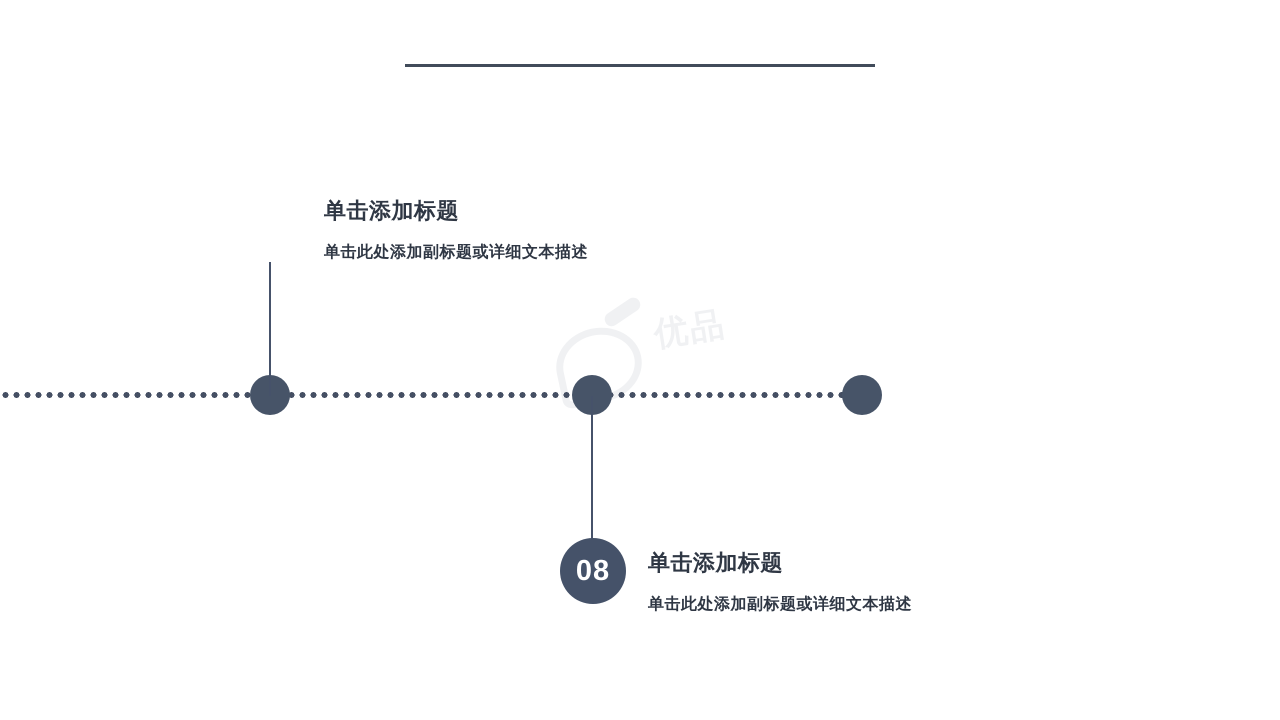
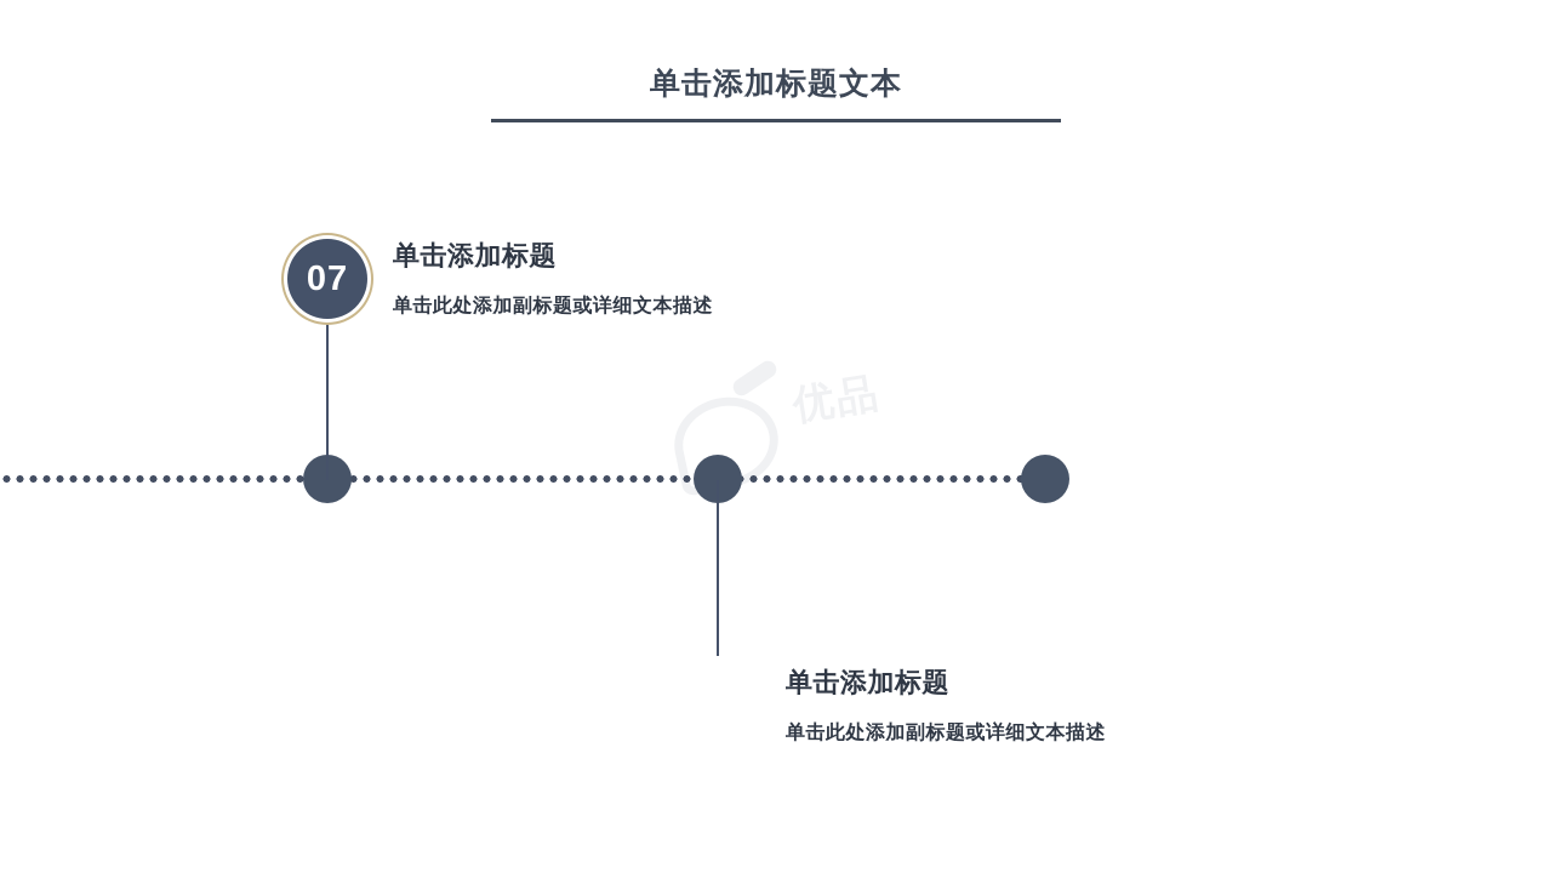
+ 单击添加标题文本
+ 07
  单击添加标题
  单击此处添加副标题或详细文本描述
- 08
  单击添加标题
  单击此处添加副标题或详细文本描述
